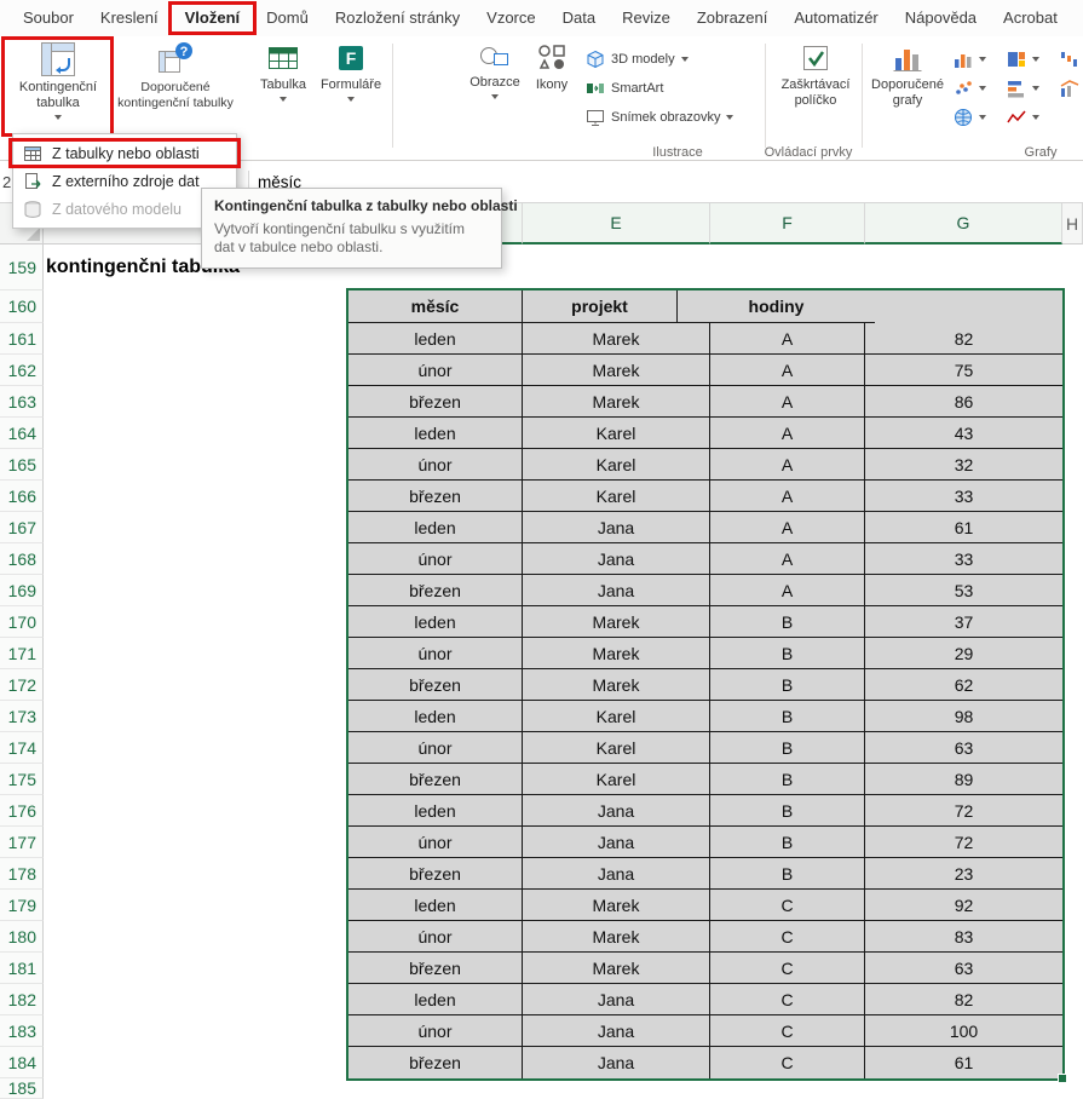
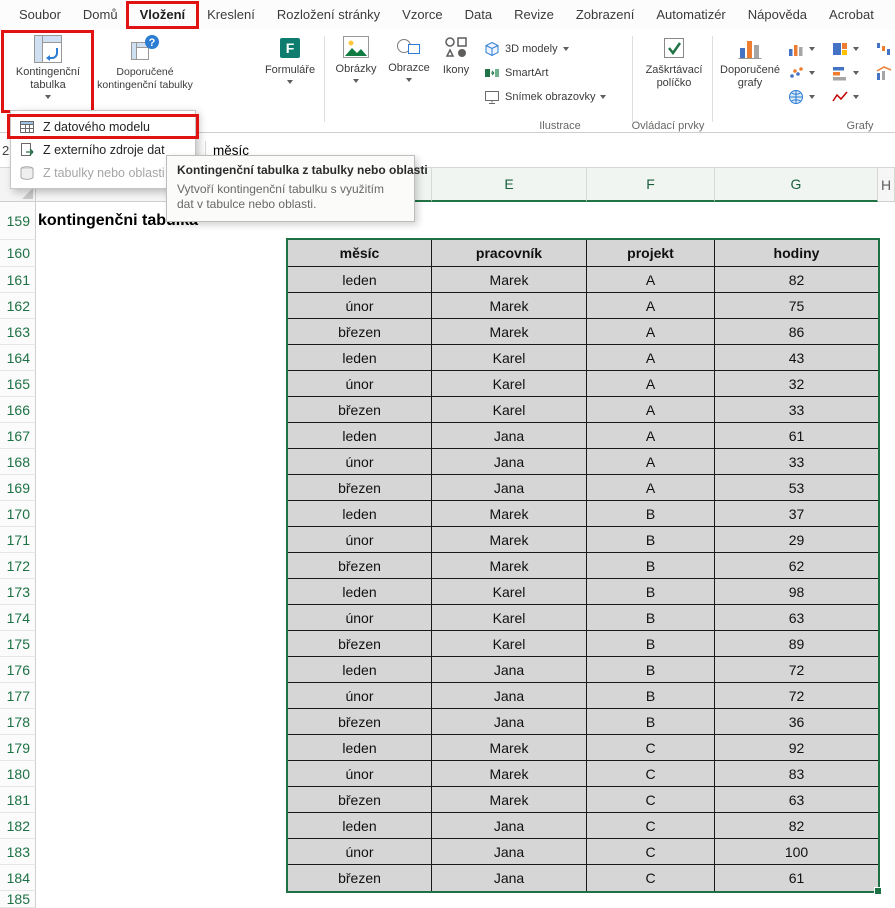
  Soubor
- Kreslení
+ Domů
  Vložení
- Domů
+ Kreslení
  Rozložení stránky
  Vzorce
  Data
  Revize
  Zobrazení
  Automatizér
  Nápověda
  Acrobat
  Kontingenční tabulka
  ?
  Doporučené kontingenční tabulky
- Tabulka
  F
  Formuláře
+ Obrázky
  Obrazce
  Ikony
  3D modely
  SmartArt
  Snímek obrazovky
  Ilustrace
  Zaškrtávací políčko
  Ovládací prvky
  Doporučené grafy
  Grafy
  2
  měsíc
  E
  F
  G
  H
  159
  160
  161
  162
  163
  164
  165
  166
  167
  168
  169
  170
  171
  172
  173
  174
  175
  176
  177
  178
  179
  180
  181
  182
  183
  184
  185
  kontingenčni tab
  měsíc
+ pracovník
  projekt
  hodiny
  leden
  Marek
  A
  82
  únor
  Marek
  A
  75
  březen
  Marek
  A
  86
  leden
  Karel
  A
  43
  únor
  Karel
  A
  32
  březen
  Karel
  A
  33
  leden
  Jana
  A
  61
  únor
  Jana
  A
  33
  březen
  Jana
  A
  53
  leden
  Marek
  B
  37
  únor
  Marek
  B
  29
  březen
  Marek
  B
  62
  leden
  Karel
  B
  98
  únor
  Karel
  B
  63
  březen
  Karel
  B
  89
  leden
  Jana
  B
  72
  únor
  Jana
  B
  72
  březen
  Jana
  B
- 23
+ 36
  leden
  Marek
  C
  92
  únor
  Marek
  C
  83
  březen
  Marek
  C
  63
  leden
  Jana
  C
  82
  únor
  Jana
  C
  100
  březen
  Jana
  C
  61
- Z tabulky nebo oblasti
+ Z datového modelu
  Z externího zdroje dat
- Z datového modelu
+ Z tabulky nebo oblasti
  Kontingenční tabulka z tabulky nebo oblasti
  Vytvoří kontingenční tabulku s využitím dat v tabulce nebo oblasti.
